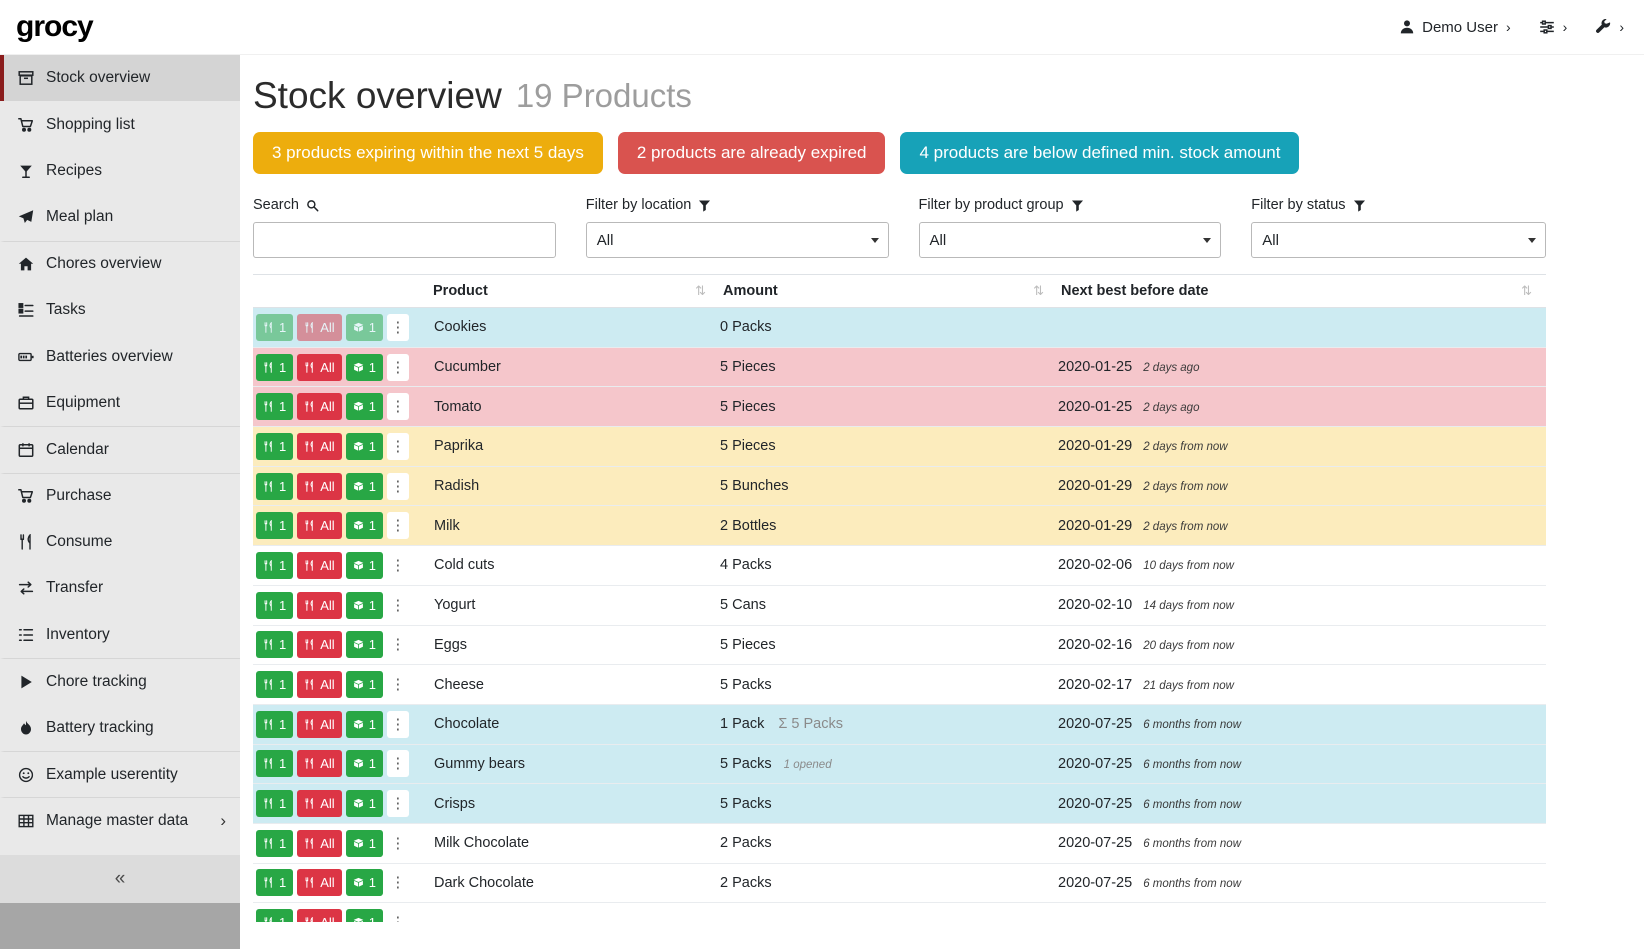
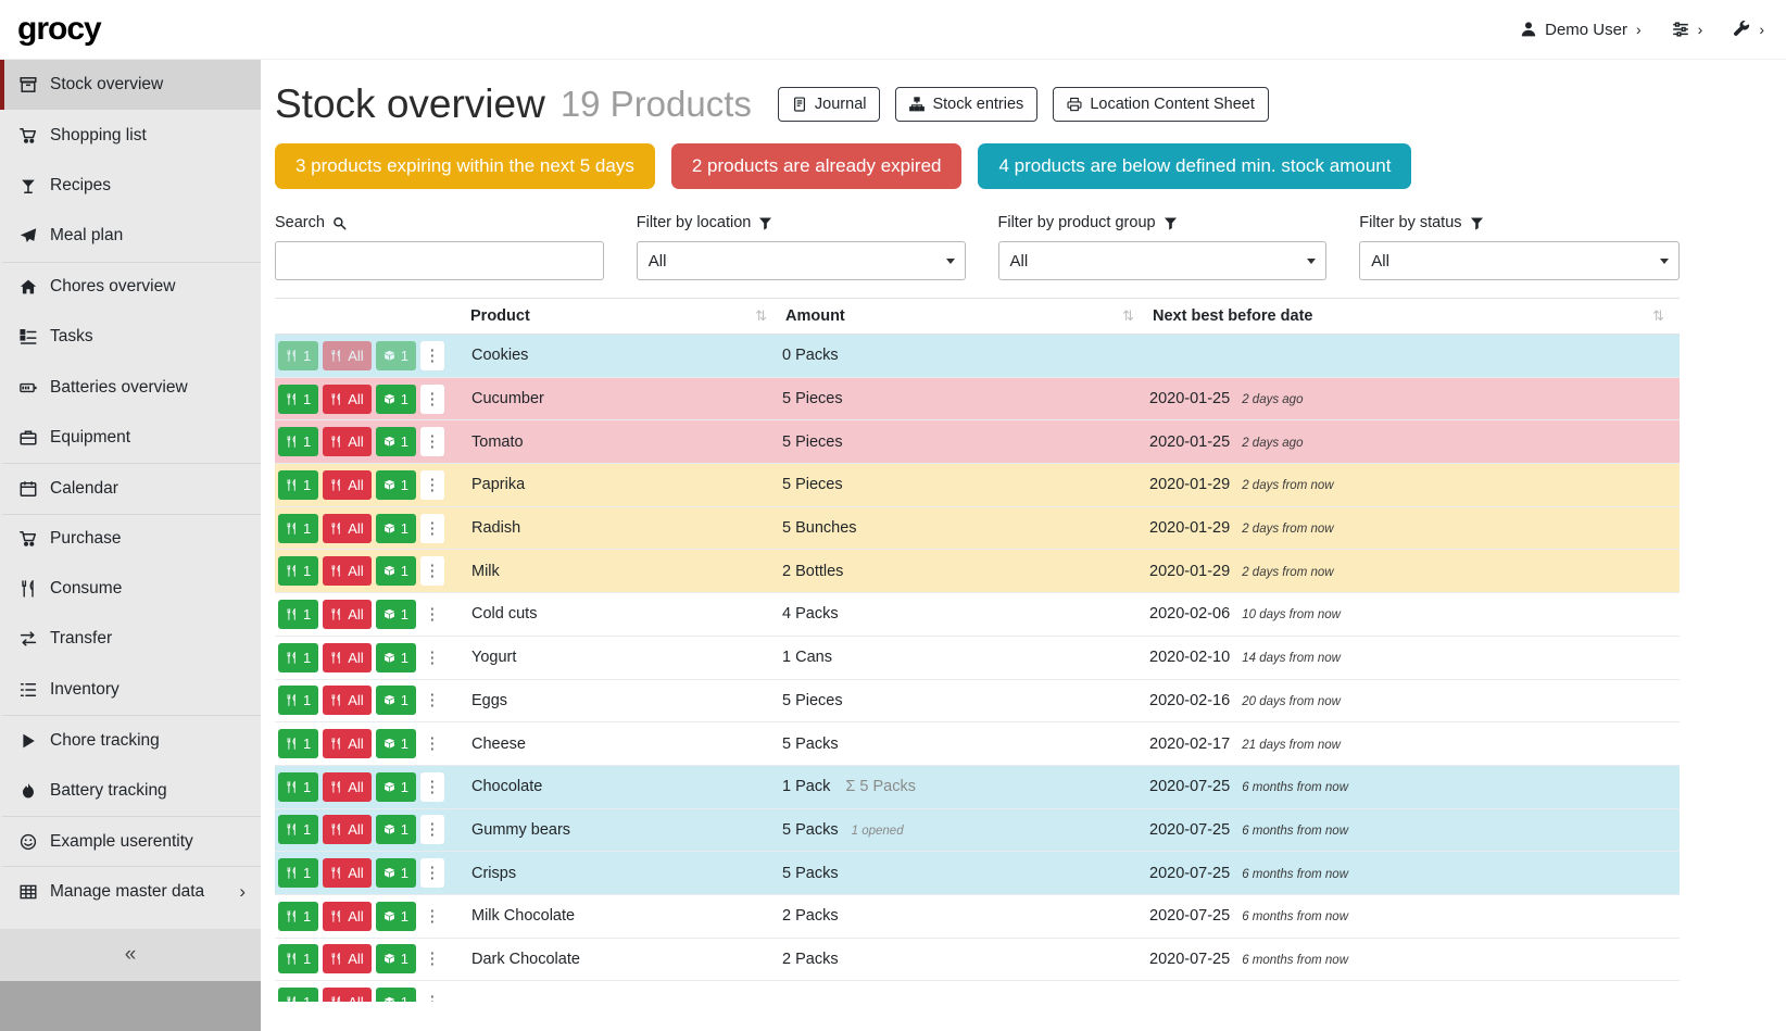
  grocy
  Demo User
  ›
  ›
  ›
  Stock overview
  Shopping list
  Recipes
  Meal plan
  Chores overview
  Tasks
  Batteries overview
  Equipment
  Calendar
  Purchase
  Consume
  Transfer
  Inventory
  Chore tracking
  Battery tracking
  Example userentity
  Manage master data
  ›
  «
  Stock overview
  19 Products
+ Journal
+ Stock entries
+ Location Content Sheet
  3 products expiring within the next 5 days
  2 products are already expired
  4 products are below defined min. stock amount
  Search
  Filter by location
  All
  Filter by product group
  All
  Filter by status
  All
  Product
  ⇅
  Amount
  ⇅
  Next best before date
  ⇅
  1
  All
  1
  ⋮
  Cookies
  0 Packs
  1
  All
  1
  ⋮
  Cucumber
  5 Pieces
  2020-01-25 2 days ago
  1
  All
  1
  ⋮
  Tomato
  5 Pieces
  2020-01-25 2 days ago
  1
  All
  1
  ⋮
  Paprika
  5 Pieces
  2020-01-29 2 days from now
  1
  All
  1
  ⋮
  Radish
  5 Bunches
  2020-01-29 2 days from now
  1
  All
  1
  ⋮
  Milk
  2 Bottles
  2020-01-29 2 days from now
  1
  All
  1
  ⋮
  Cold cuts
  4 Packs
  2020-02-06 10 days from now
  1
  All
  1
  ⋮
  Yogurt
- 5 Cans
+ 1 Cans
  2020-02-10 14 days from now
  1
  All
  1
  ⋮
  Eggs
  5 Pieces
  2020-02-16 20 days from now
  1
  All
  1
  ⋮
  Cheese
  5 Packs
  2020-02-17 21 days from now
  1
  All
  1
  ⋮
  Chocolate
  1 Pack Σ 5 Packs
  2020-07-25 6 months from now
  1
  All
  1
  ⋮
  Gummy bears
  5 Packs 1 opened
  2020-07-25 6 months from now
  1
  All
  1
  ⋮
  Crisps
  5 Packs
  2020-07-25 6 months from now
  1
  All
  1
  ⋮
  Milk Chocolate
  2 Packs
  2020-07-25 6 months from now
  1
  All
  1
  ⋮
  Dark Chocolate
  2 Packs
  2020-07-25 6 months from now
